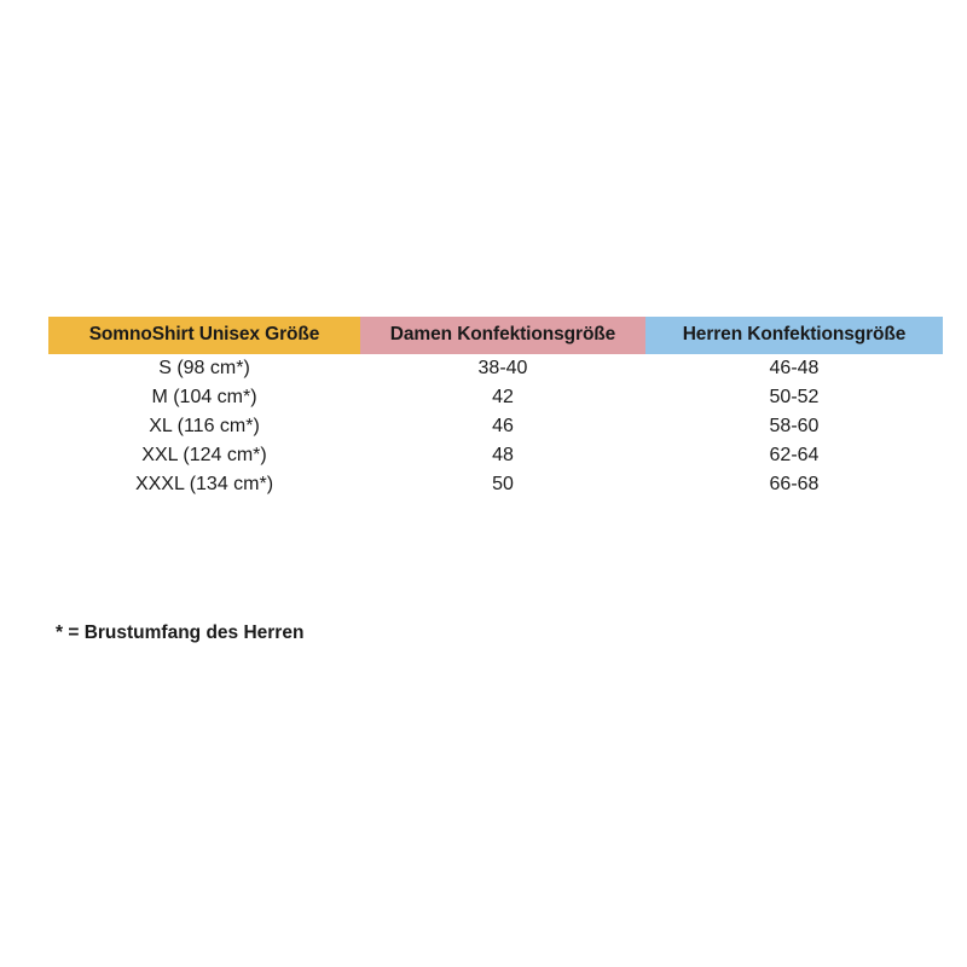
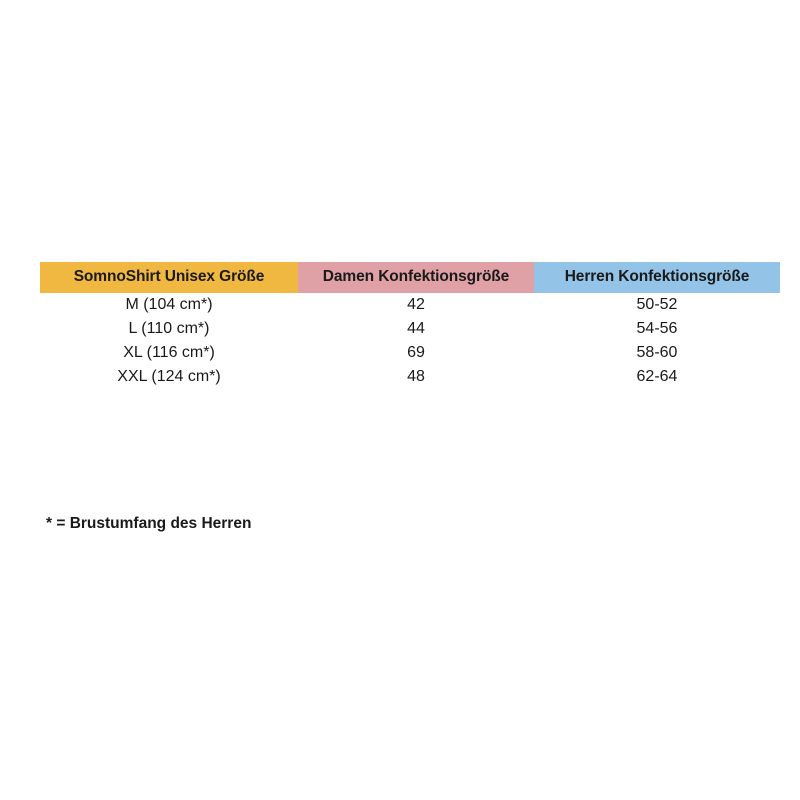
  SomnoShirt Unisex Größe	Damen Konfektionsgröße	Herren Konfektionsgröße
- S (98 cm*)	38-40	46-48
  M (104 cm*)	42	50-52
+ L (110 cm*)	44	54-56
- XL (116 cm*)	46	58-60
+ XL (116 cm*)	69	58-60
  XXL (124 cm*)	48	62-64
- XXXL (134 cm*)	50	66-68
  * = Brustumfang des Herren
